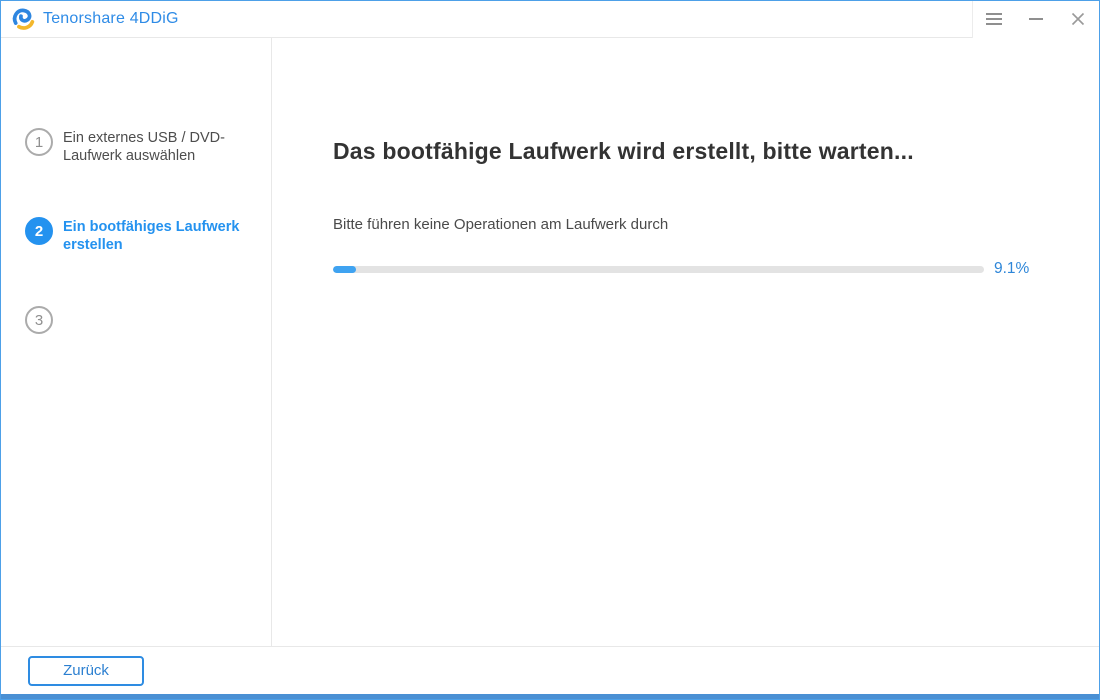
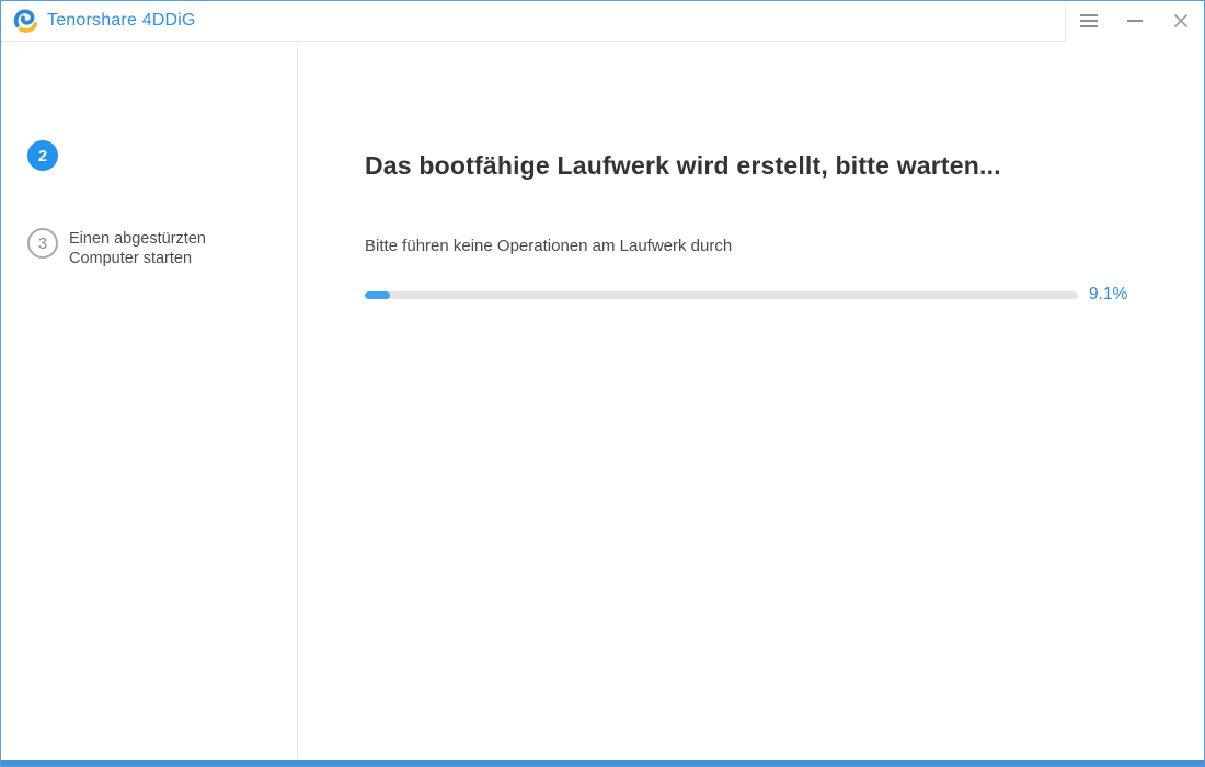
  Tenorshare 4DDiG
- 1
- Ein externes USB / DVD-
- Laufwerk auswählen
  2
- Ein bootfähiges Laufwerk
- erstellen
  3
+ Einen abgestürzten
+ Computer starten
  Das bootfähige Laufwerk wird erstellt, bitte warten...
  Bitte führen keine Operationen am Laufwerk durch
  9.1%
- Zurück
